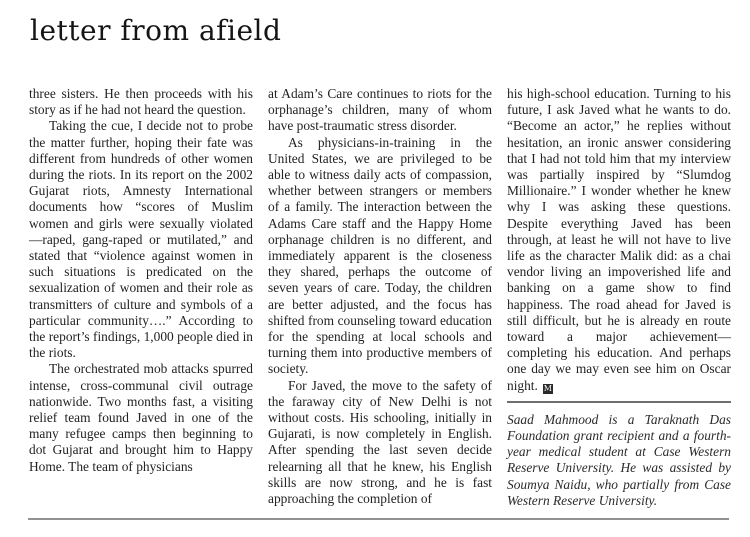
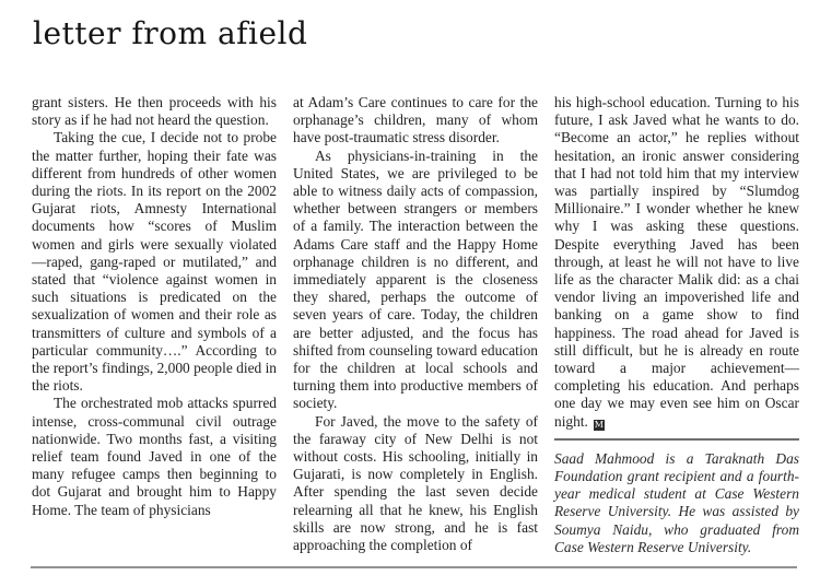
  letter from afield
- three sisters. He then proceeds with his story as if he had not heard the question.
+ grant sisters. He then proceeds with his story as if he had not heard the question.
- Taking the cue, I decide not to probe the matter further, hoping their fate was different from hundreds of other women during the riots. In its report on the 2002 Gujarat riots, Amnesty International documents how “scores of Muslim women and girls were sexually violated—raped, gang-raped or mutilated,” and stated that “violence against women in such situations is predicated on the sexualization of women and their role as transmitters of culture and symbols of a particular community….” According to the report’s findings, 1,000 people died in the riots.
+ Taking the cue, I decide not to probe the matter further, hoping their fate was different from hundreds of other women during the riots. In its report on the 2002 Gujarat riots, Amnesty International documents how “scores of Muslim women and girls were sexually violated—raped, gang-raped or mutilated,” and stated that “violence against women in such situations is predicated on the sexualization of women and their role as transmitters of culture and symbols of a particular community….” According to the report’s findings, 2,000 people died in the riots.
  The orchestrated mob attacks spurred intense, cross-communal civil outrage nationwide. Two months fast, a visiting relief team found Javed in one of the many refugee camps then beginning to dot Gujarat and brought him to Happy Home. The team of physicians
- at Adam’s Care continues to riots for the orphanage’s children, many of whom have post-traumatic stress disorder.
+ at Adam’s Care continues to care for the orphanage’s children, many of whom have post-traumatic stress disorder.
- As physicians-in-training in the United States, we are privileged to be able to witness daily acts of compassion, whether between strangers or members of a family. The interaction between the Adams Care staff and the Happy Home orphanage children is no different, and immediately apparent is the closeness they shared, perhaps the outcome of seven years of care. Today, the children are better adjusted, and the focus has shifted from counseling toward education for the spending at local schools and turning them into productive members of society.
+ As physicians-in-training in the United States, we are privileged to be able to witness daily acts of compassion, whether between strangers or members of a family. The interaction between the Adams Care staff and the Happy Home orphanage children is no different, and immediately apparent is the closeness they shared, perhaps the outcome of seven years of care. Today, the children are better adjusted, and the focus has shifted from counseling toward education for the children at local schools and turning them into productive members of society.
  For Javed, the move to the safety of the faraway city of New Delhi is not without costs. His schooling, initially in Gujarati, is now completely in English. After spending the last seven decide relearning all that he knew, his English skills are now strong, and he is fast approaching the completion of
  his high-school education. Turning to his future, I ask Javed what he wants to do. “Become an actor,” he replies without hesitation, an ironic answer considering that I had not told him that my interview was partially inspired by “Slumdog Millionaire.” I wonder whether he knew why I was asking these questions. Despite everything Javed has been through, at least he will not have to live life as the character Malik did: as a chai vendor living an impoverished life and banking on a game show to find happiness. The road ahead for Javed is still difficult, but he is already en route toward a major achievement—completing his education. And perhaps one day we may even see him on Oscar night. M
- Saad Mahmood is a Taraknath Das Foundation grant recipient and a fourth-year medical student at Case Western Reserve University. He was assisted by Soumya Naidu, who partially from Case Western Reserve University.
+ Saad Mahmood is a Taraknath Das Foundation grant recipient and a fourth-year medical student at Case Western Reserve University. He was assisted by Soumya Naidu, who graduated from Case Western Reserve University.
